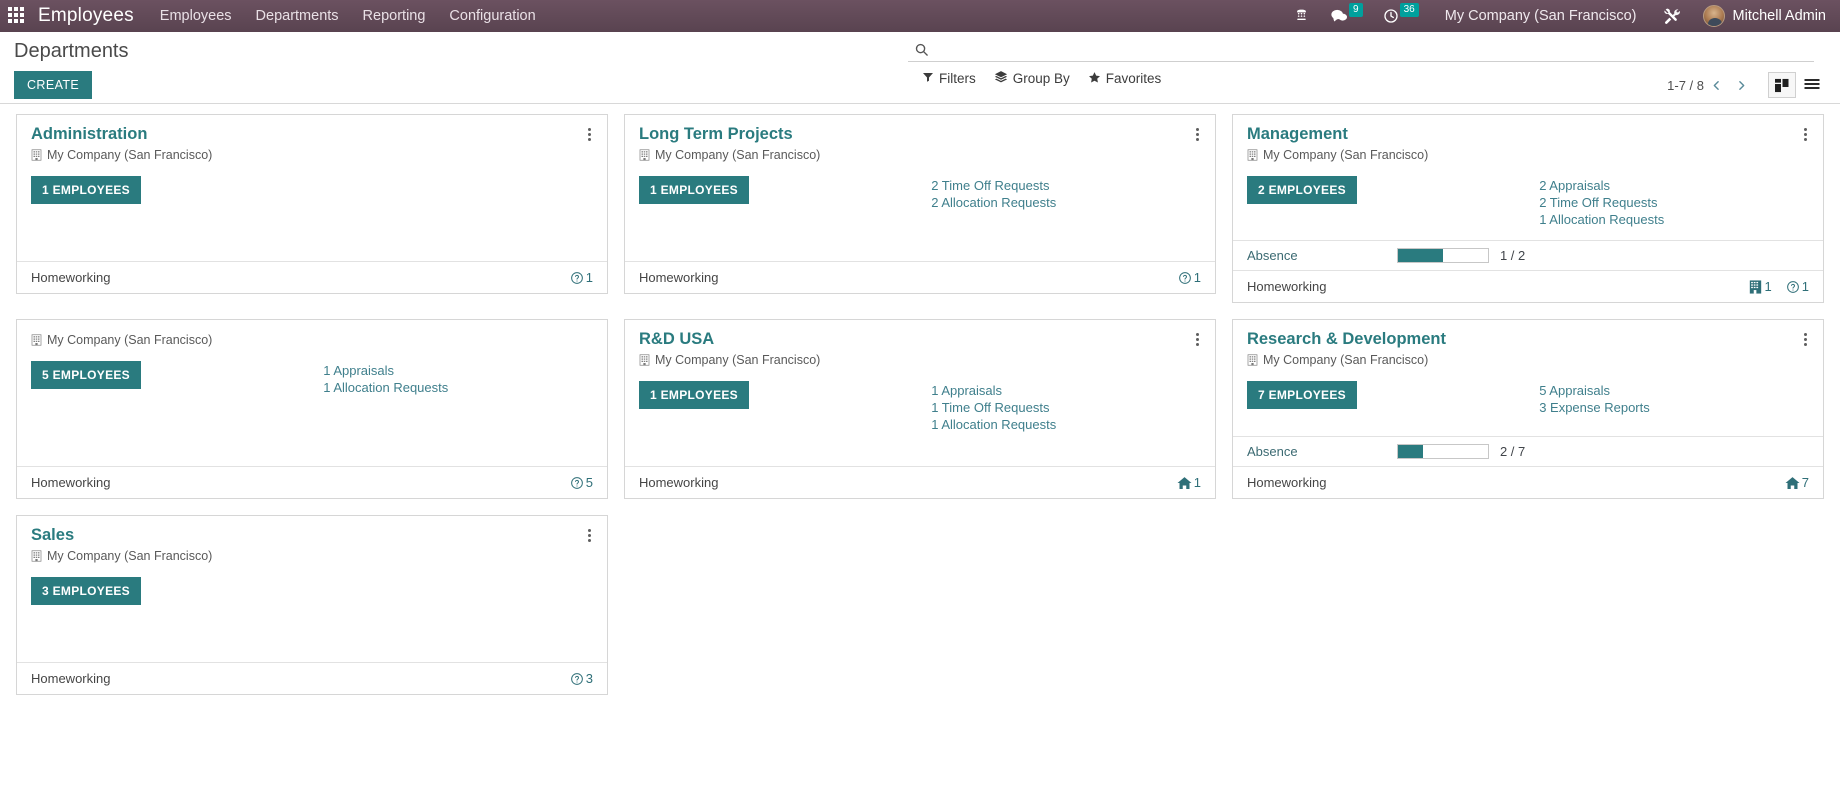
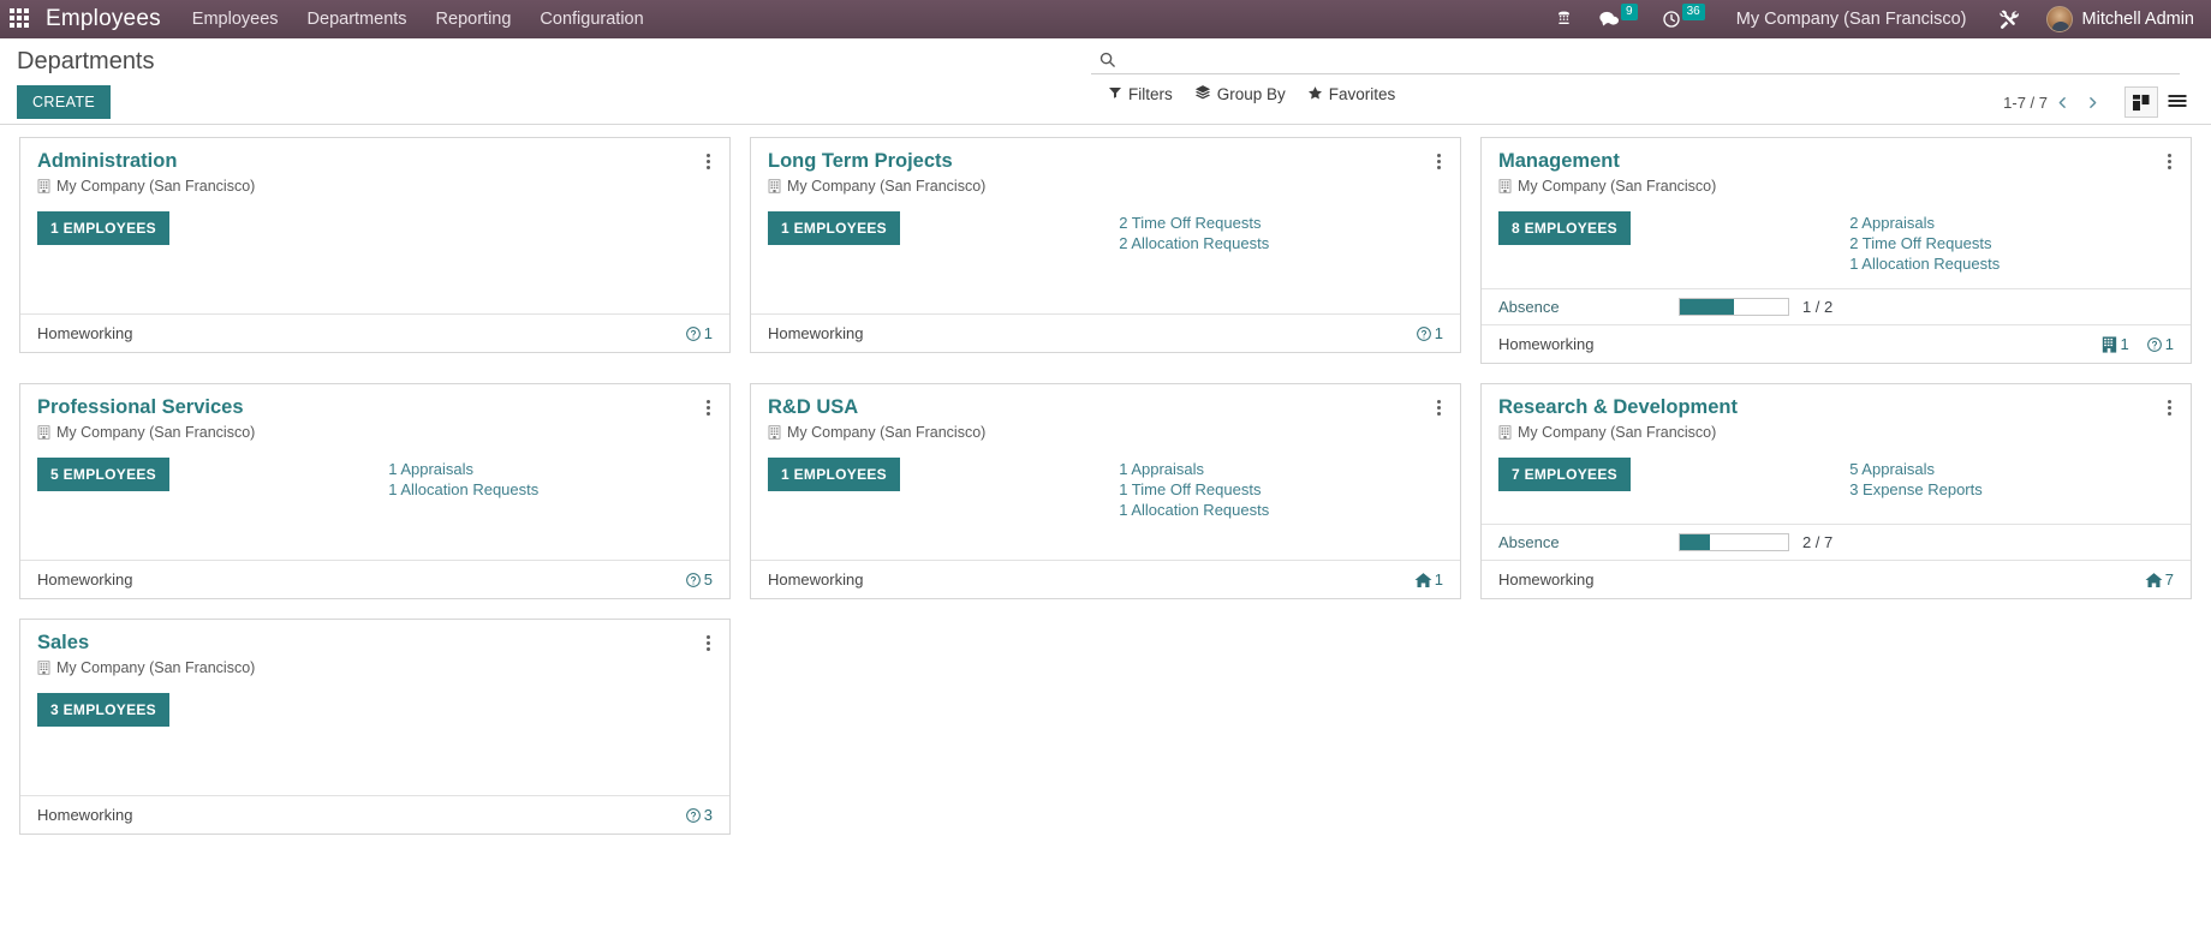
  Employees
  Employees
  Departments
  Reporting
  Configuration
  9
  36
  My Company (San Francisco)
  Mitchell Admin
  Departments
  CREATE
  Filters
  Group By
  Favorites
- 1-7 / 8
+ 1-7 / 7
  Administration
  My Company (San Francisco)
  1 EMPLOYEES
  Homeworking
  1
  Long Term Projects
  My Company (San Francisco)
  1 EMPLOYEES
  2 Time Off Requests
  2 Allocation Requests
  Homeworking
  1
  Management
  My Company (San Francisco)
- 2 EMPLOYEES
+ 8 EMPLOYEES
  2 Appraisals
  2 Time Off Requests
  1 Allocation Requests
  Absence
  1 / 2
  Homeworking
  1
  1
+ Professional Services
  My Company (San Francisco)
  5 EMPLOYEES
  1 Appraisals
  1 Allocation Requests
  Homeworking
  5
  R&D USA
  My Company (San Francisco)
  1 EMPLOYEES
  1 Appraisals
  1 Time Off Requests
  1 Allocation Requests
  Homeworking
  1
  Research & Development
  My Company (San Francisco)
  7 EMPLOYEES
  5 Appraisals
  3 Expense Reports
  Absence
  2 / 7
  Homeworking
  7
  Sales
  My Company (San Francisco)
  3 EMPLOYEES
  Homeworking
  3
